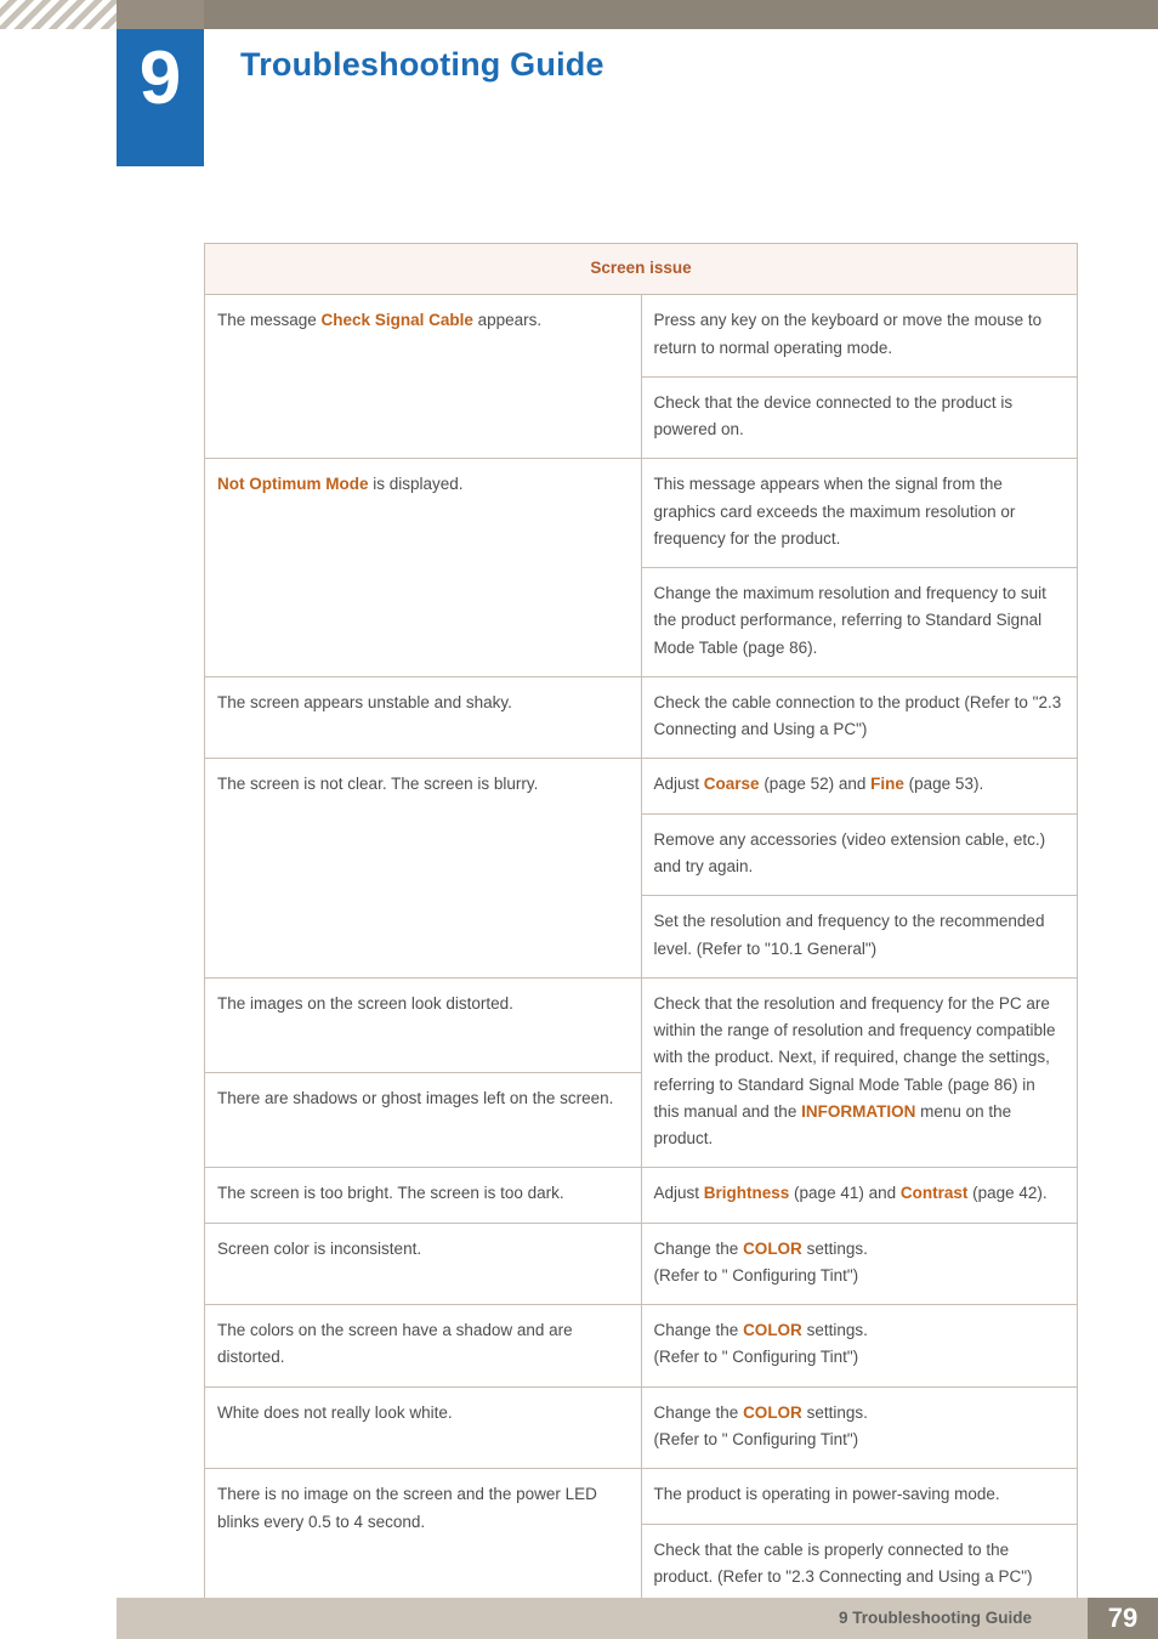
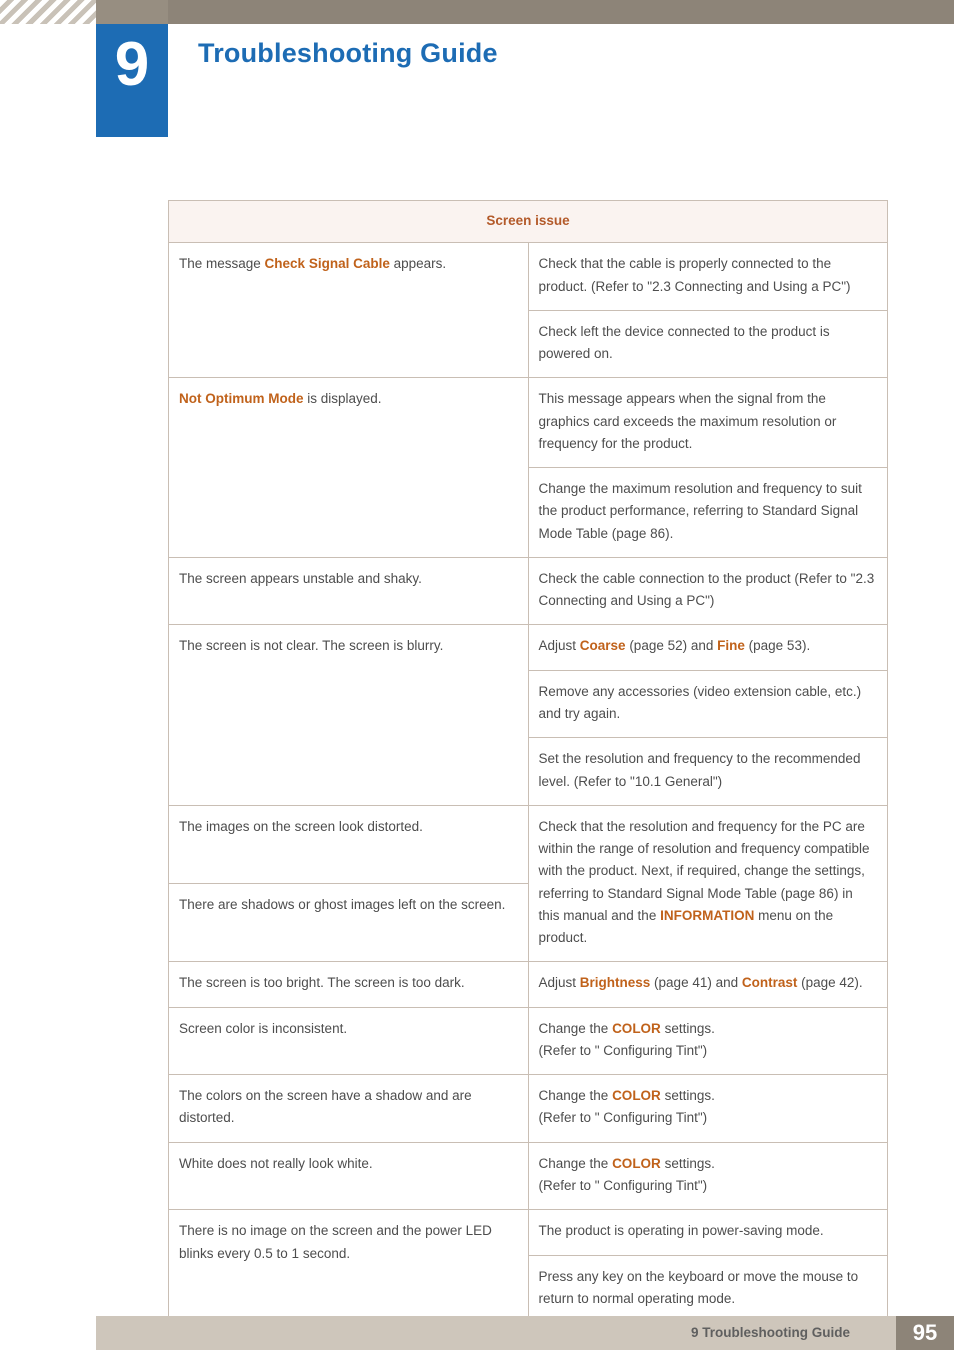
  9
  Troubleshooting Guide
  Screen issue
- The message Check Signal Cable appears.	Press any key on the keyboard or move the mouse to return to normal operating mode.
+ The message Check Signal Cable appears.	Check that the cable is properly connected to the product. (Refer to "2.3 Connecting and Using a PC")
- Check that the device connected to the product is powered on.
+ Check left the device connected to the product is powered on.
  Not Optimum Mode is displayed.	This message appears when the signal from the graphics card exceeds the maximum resolution or frequency for the product.
  Change the maximum resolution and frequency to suit the product performance, referring to Standard Signal Mode Table (page 86).
  The screen appears unstable and shaky.	Check the cable connection to the product (Refer to "2.3 Connecting and Using a PC")
  The screen is not clear. The screen is blurry.	Adjust Coarse (page 52) and Fine (page 53).
  Remove any accessories (video extension cable, etc.) and try again.
  Set the resolution and frequency to the recommended level. (Refer to "10.1 General")
  The images on the screen look distorted.	Check that the resolution and frequency for the PC are within the range of resolution and frequency compatible with the product. Next, if required, change the settings, referring to Standard Signal Mode Table (page 86) in this manual and the INFORMATION menu on the product.
  There are shadows or ghost images left on the screen.
  The screen is too bright. The screen is too dark.	Adjust Brightness (page 41) and Contrast (page 42).
  Screen color is inconsistent.	Change the COLOR settings. (Refer to " Configuring Tint")
  The colors on the screen have a shadow and are distorted.	Change the COLOR settings. (Refer to " Configuring Tint")
  White does not really look white.	Change the COLOR settings. (Refer to " Configuring Tint")
- There is no image on the screen and the power LED blinks every 0.5 to 4 second.	The product is operating in power-saving mode.
+ There is no image on the screen and the power LED blinks every 0.5 to 1 second.	The product is operating in power-saving mode.
- Check that the cable is properly connected to the product. (Refer to "2.3 Connecting and Using a PC")
+ Press any key on the keyboard or move the mouse to return to normal operating mode.
  9 Troubleshooting Guide
- 79
+ 95
